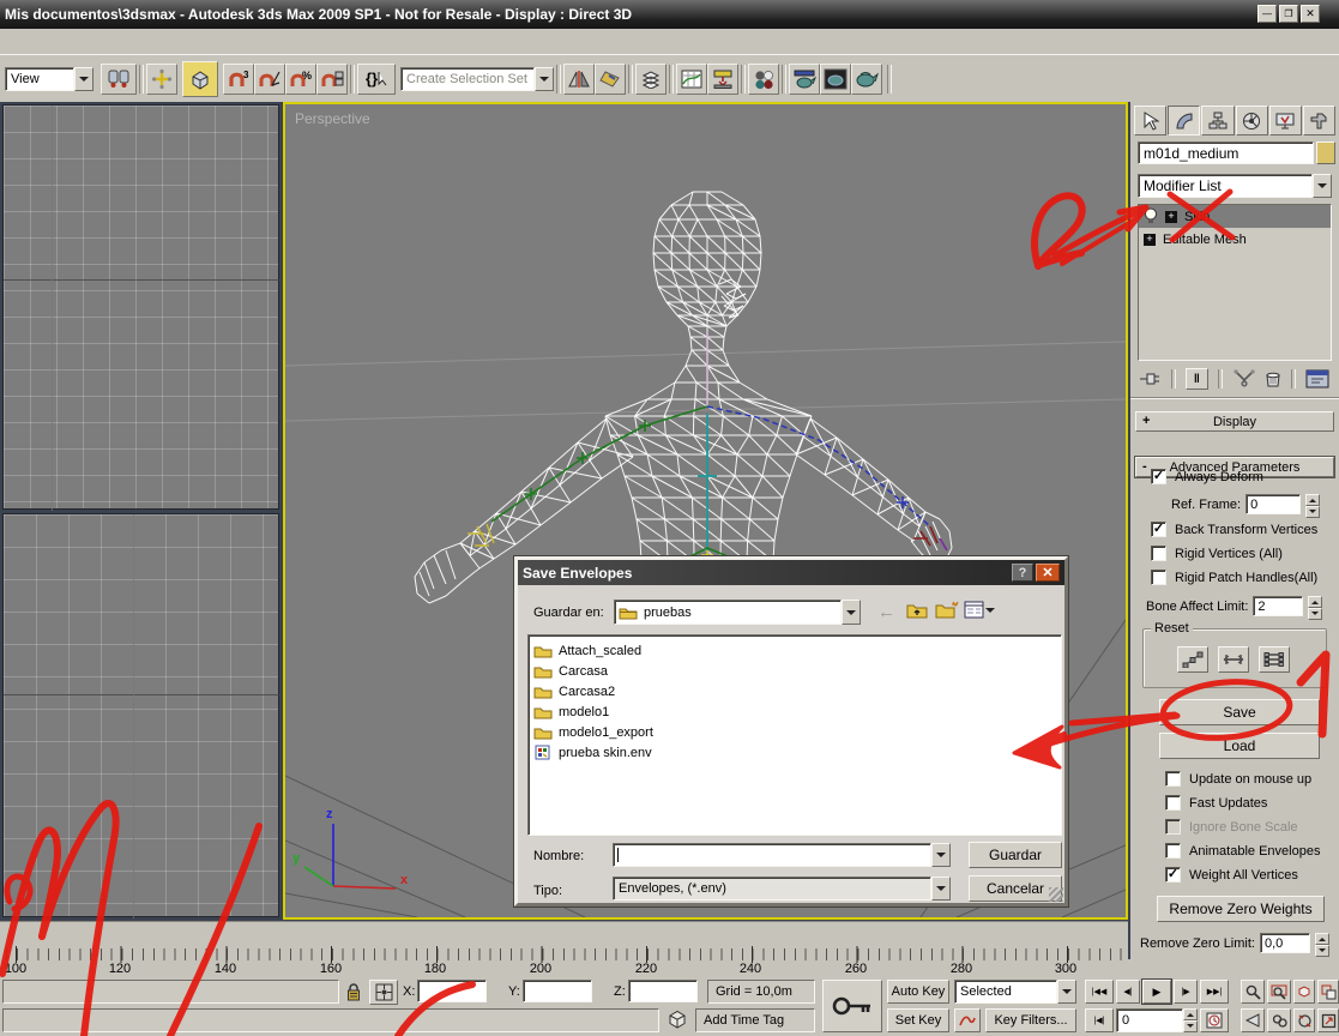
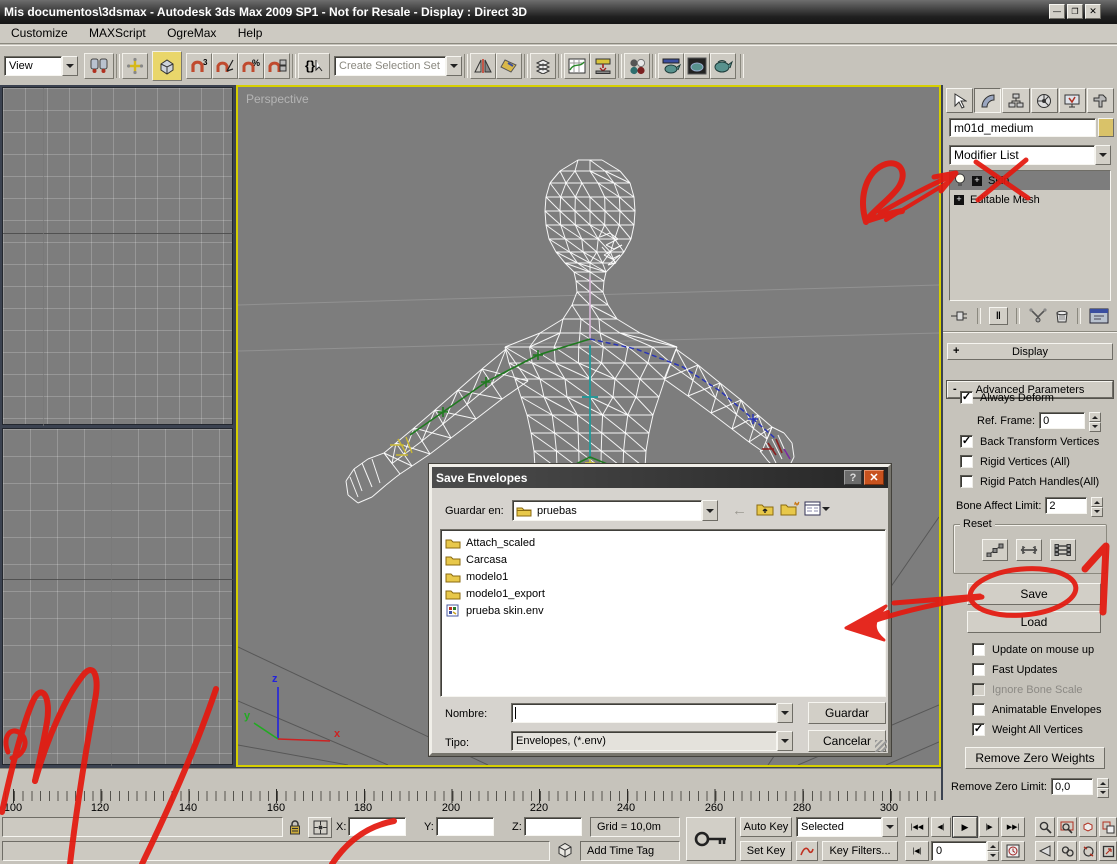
  Mis documentos\3dsmax - Autodesk 3ds Max 2009 SP1 - Not for Resale - Display : Direct 3D
  —
  ❐
  ✕
+ Customize MAXScript OgreMax Help
  View
  3
  %
  {}
  Create Selection Set
  z
  y
  x
  Perspective
  m01d_medium
  Modifier List
  +
  +
  Eitable Mesh
  ‖
  +
  Display
  -
  Advanced Parameters
  Always Deform
  Ref. Frame:
  0
  Back Transform Vertices
  Rigid Vertices (All)
  Rigid Patch Handles(All)
  Bone Affect Limit:
  2
  Reset
  Save
  Load
  Update on mouse up
  Fast Updates
  Ignore Bone Scale
  Animatable Envelopes
  Weight All Vertices
  Remove Zero Weights
  Remove Zero Limit:
  0,0
  100
  120
  140
  160
  180
  200
  220
  240
  260
  280
  300
  X:
  Y:
  Z:
  Grid = 10,0m
  Add Time Tag
  Auto Key
  Set Key
  Selected
  Key Filters...
  ▶
  0
  Save Envelopes
  ?
  ✕
  Guardar en:
  pruebas
  ←
  Attach_scaled
  Carcasa
- Carcasa2
  modelo1
  modelo1_export
  prueba skin.env
  Nombre:
  Guardar
  Tipo:
  Envelopes, (*.env)
  Cancelar
